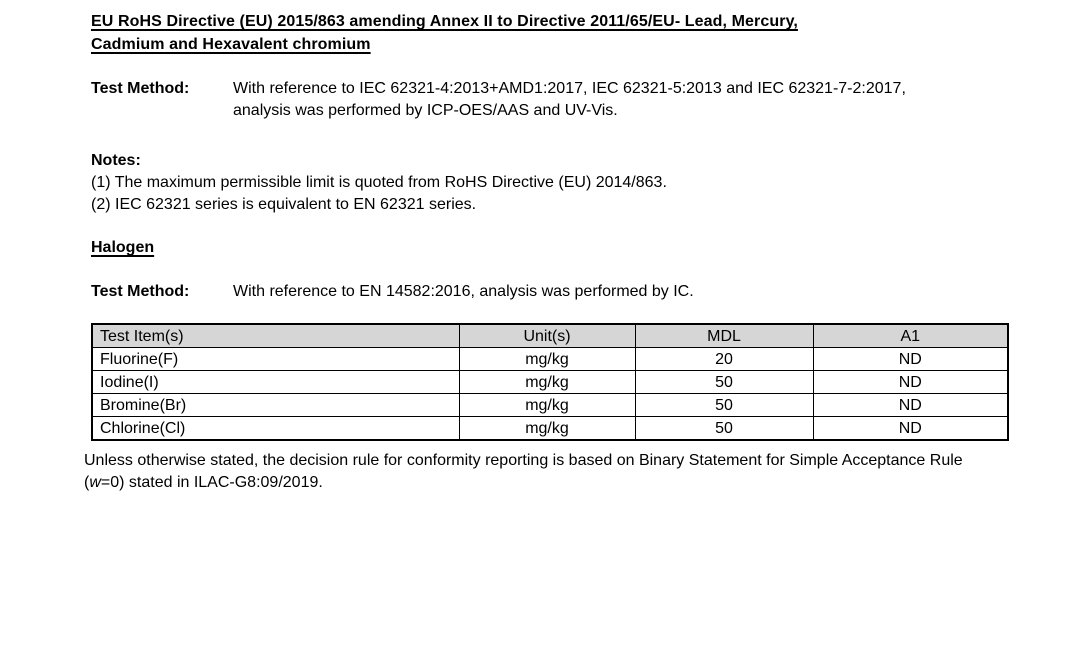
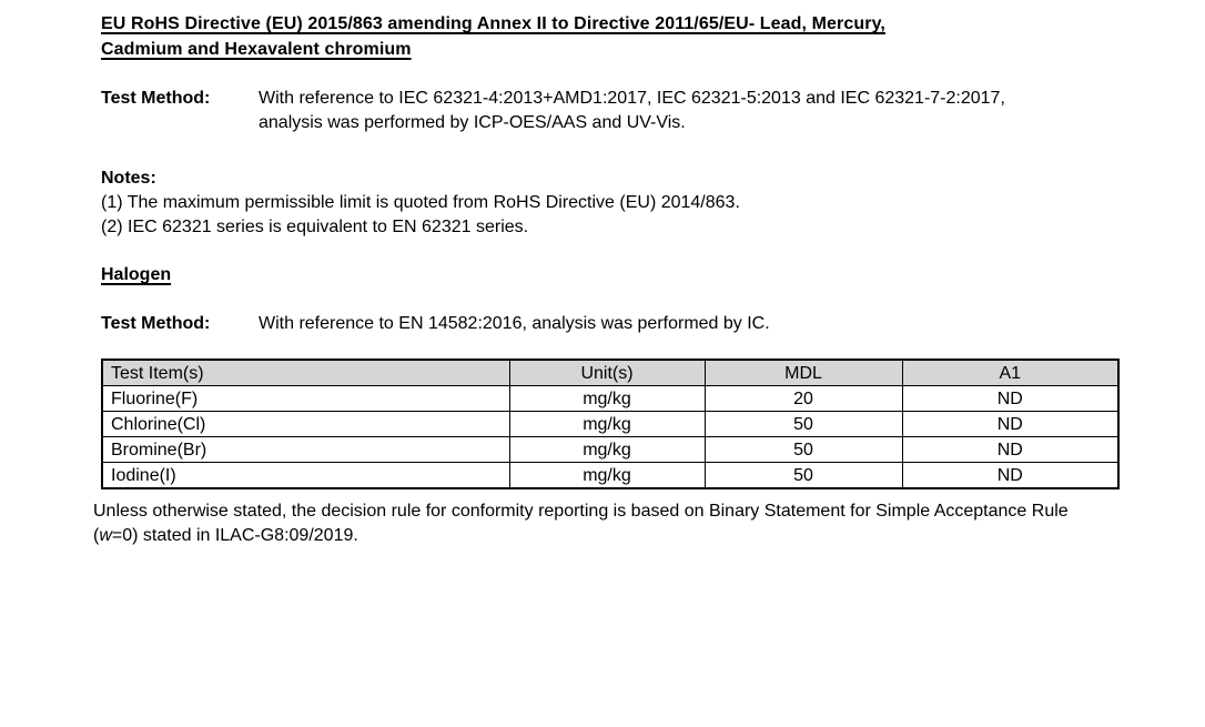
  EU RoHS Directive (EU) 2015/863 amending Annex II to Directive 2011/65/EU- Lead, Mercury,
  Cadmium and Hexavalent chromium
  Test Method:
  With reference to IEC 62321-4:2013+AMD1:2017, IEC 62321-5:2013 and IEC 62321-7-2:2017, analysis was performed by ICP-OES/AAS and UV-Vis.
  Notes:
  (1) The maximum permissible limit is quoted from RoHS Directive (EU) 2014/863.
  (2) IEC 62321 series is equivalent to EN 62321 series.
  Halogen
  Test Method:
  With reference to EN 14582:2016, analysis was performed by IC.
  Test Item(s)	Unit(s)	MDL	A1
  Fluorine(F)	mg/kg	20	ND
- Iodine(I)	mg/kg	50	ND
+ Chlorine(Cl)	mg/kg	50	ND
  Bromine(Br)	mg/kg	50	ND
- Chlorine(Cl)	mg/kg	50	ND
+ Iodine(I)	mg/kg	50	ND
  Unless otherwise stated, the decision rule for conformity reporting is based on Binary Statement for Simple Acceptance Rule (w=0) stated in ILAC-G8:09/2019.
